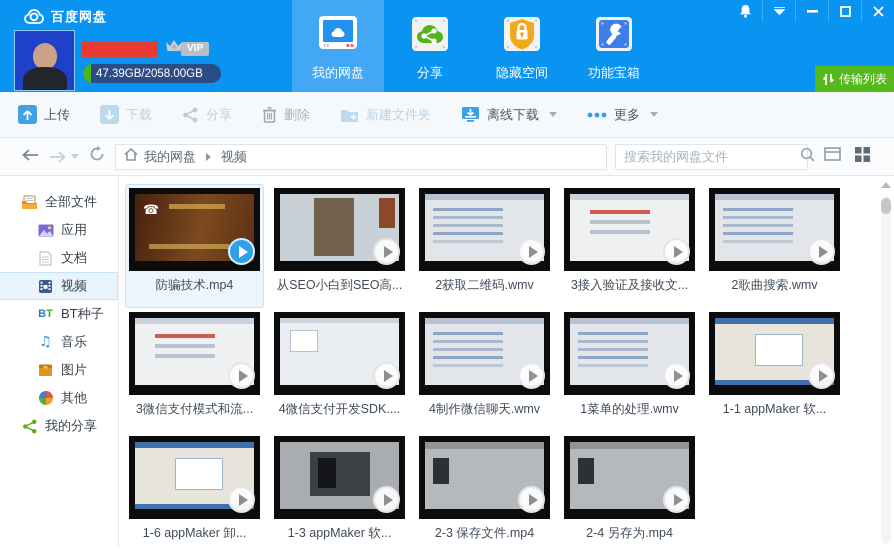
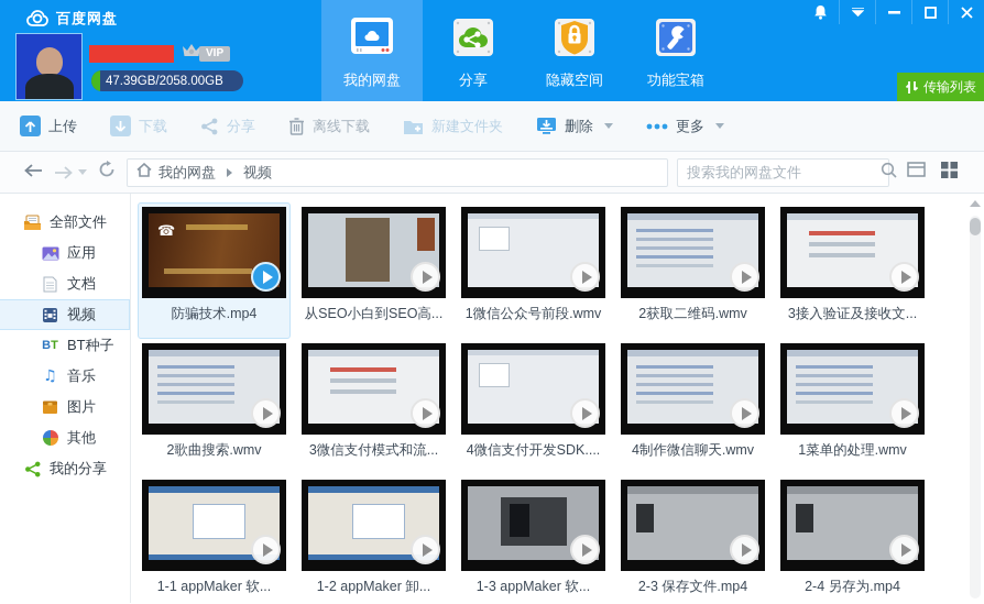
  百度网盘
  VIP
  47.39GB/2058.00GB
  我的网盘
  分享
  隐藏空间
  功能宝箱
  传输列表
  上传
  下载
  分享
- 删除
+ 离线下载
  新建文件夹
- 离线下载
+ 删除
  更多
  我的网盘
  视频
  搜索我的网盘文件
  全部文件
  应用
  文档
  视频
  B
  T
  BT种子
  ♫
  音乐
  图片
  其他
  我的分享
  ☎
  防骗技术.mp4
  从SEO小白到SEO高...
+ 1微信公众号前段.wmv
  2获取二维码.wmv
  3接入验证及接收文...
  2歌曲搜索.wmv
  3微信支付模式和流...
  4微信支付开发SDK....
  4制作微信聊天.wmv
  1菜单的处理.wmv
  1-1 appMaker 软...
- 1-6 appMaker 卸...
+ 1-2 appMaker 卸...
  1-3 appMaker 软...
  2-3 保存文件.mp4
  2-4 另存为.mp4
